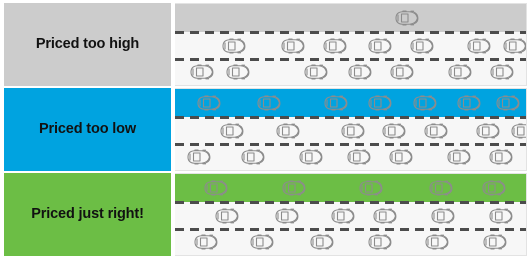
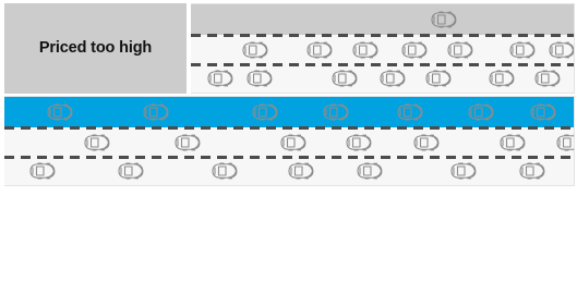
  Priced too high
- Priced too low
- Priced just right!
